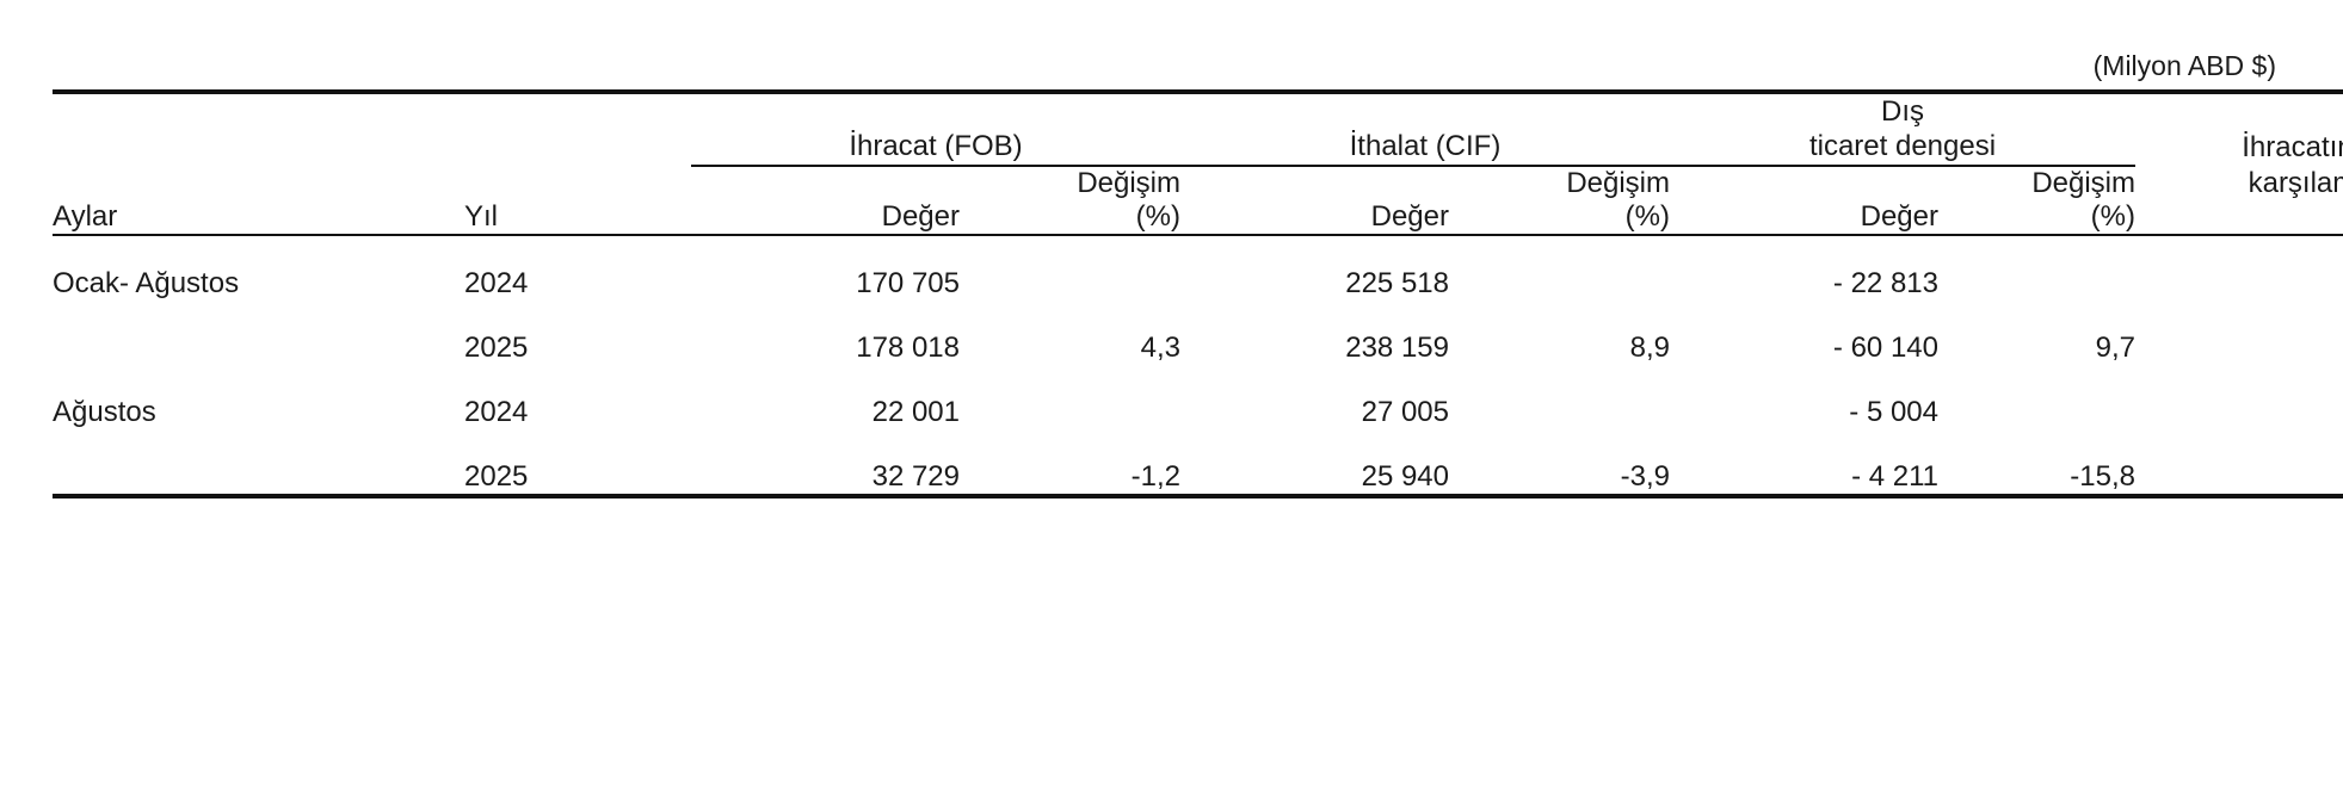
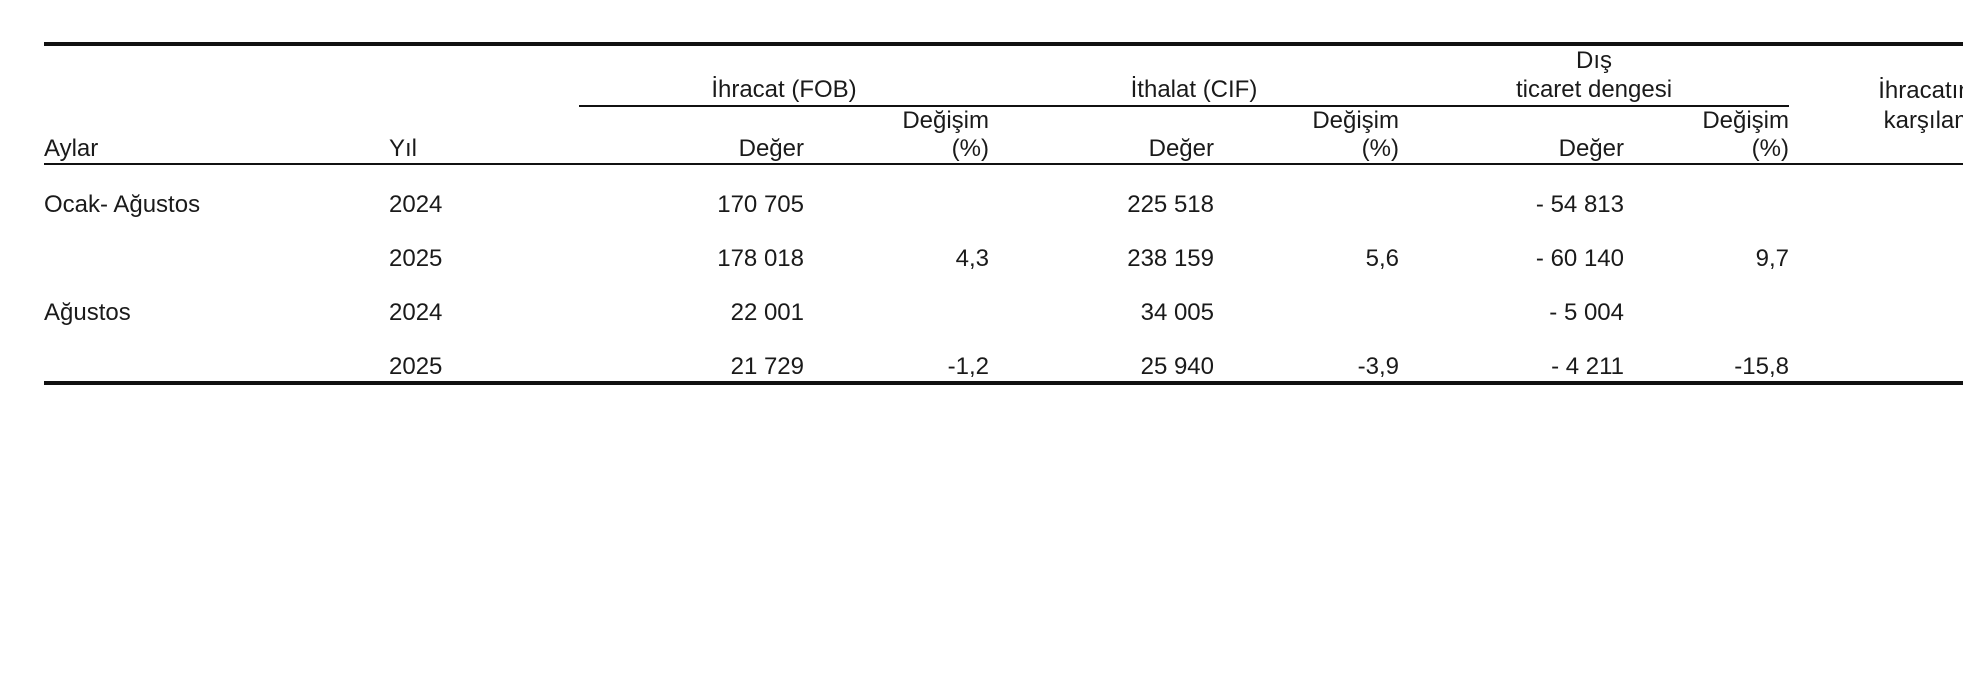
- (Milyon ABD $)
  		İhracat (FOB)	İthalat (CIF)	Dış ticaret dengesi	İhracatı karşıla
  			Değişim		Değişim		Değişim
  Aylar	Yıl	Değer	(%)	Değer	(%)	Değer	(%)
- Ocak- Ağustos	2024	170 705		225 518		- 22 813
+ Ocak- Ağustos	2024	170 705		225 518		- 54 813
- 	2025	178 018	4,3	238 159	8,9	- 60 140	9,7
+ 	2025	178 018	4,3	238 159	5,6	- 60 140	9,7
- Ağustos	2024	22 001		27 005		- 5 004
+ Ağustos	2024	22 001		34 005		- 5 004
- 	2025	32 729	-1,2	25 940	-3,9	- 4 211	-15,8
+ 	2025	21 729	-1,2	25 940	-3,9	- 4 211	-15,8
